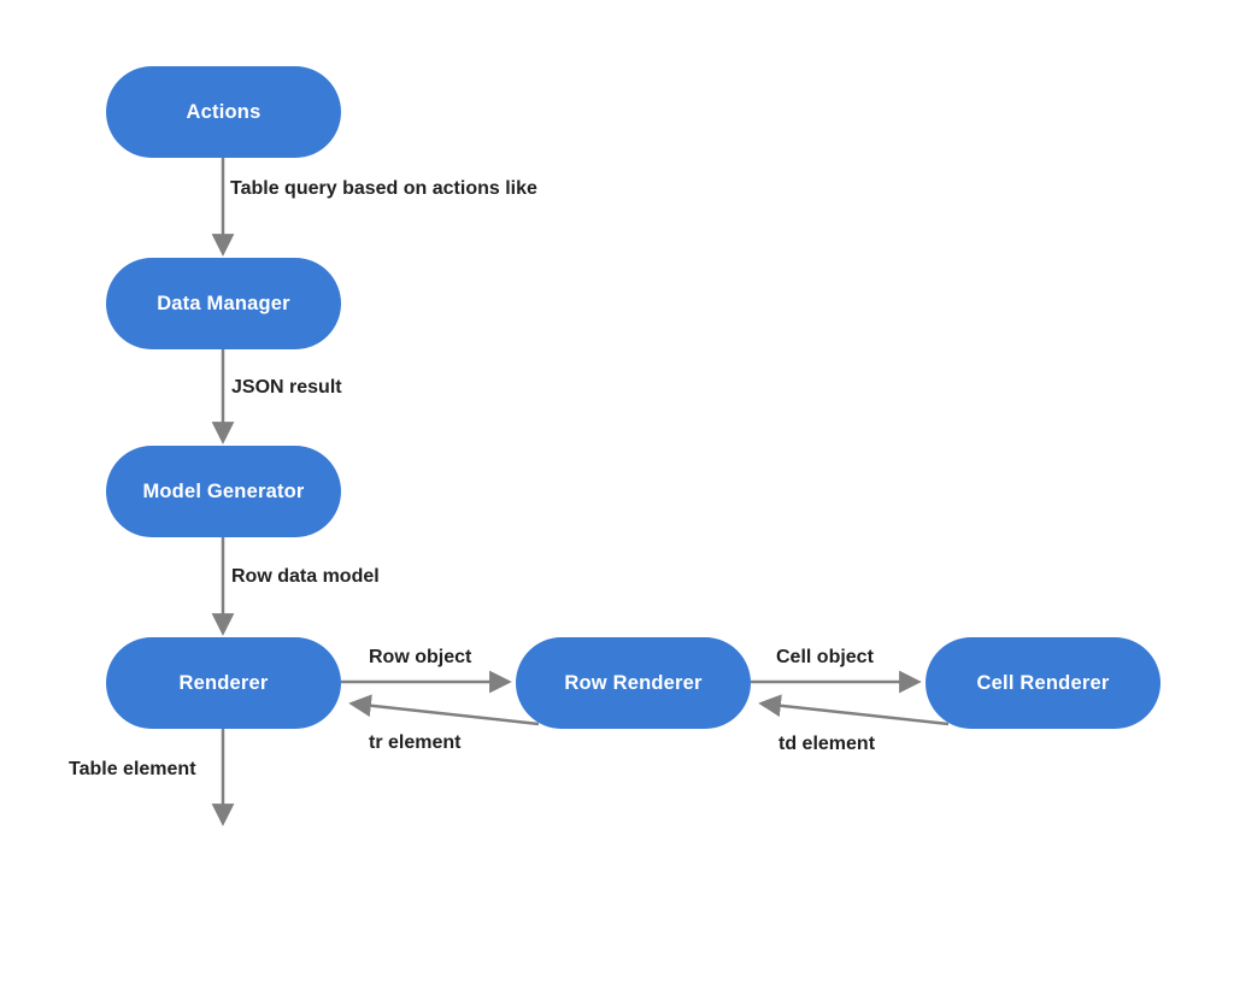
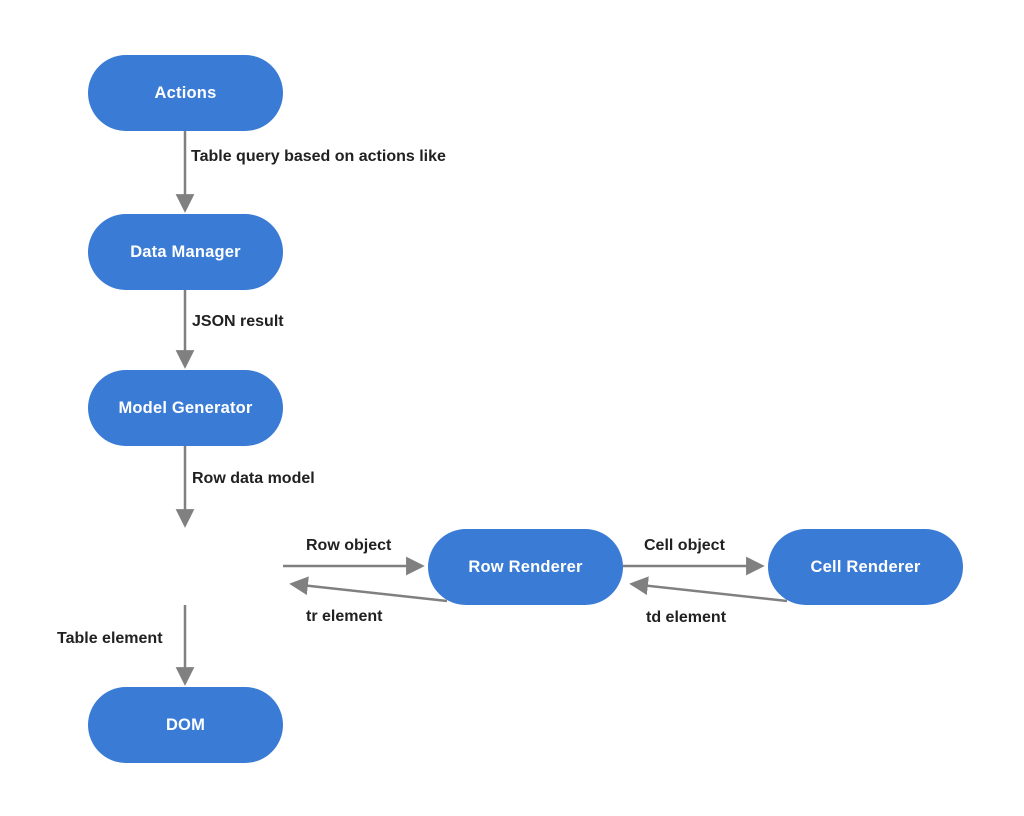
  Actions
  Data Manager
  Model Generator
- Renderer
  Row Renderer
  Cell Renderer
+ DOM
  Table query based on actions like
  JSON result
  Row data model
  Row object
  tr element
  Cell object
  td element
  Table element
